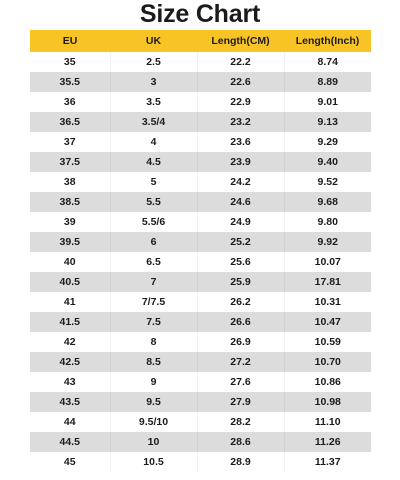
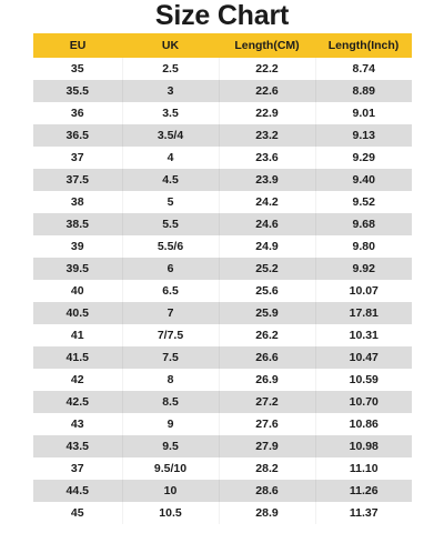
  Size Chart
  EU	UK	Length(CM)	Length(Inch)
  35	2.5	22.2	8.74
  35.5	3	22.6	8.89
  36	3.5	22.9	9.01
  36.5	3.5/4	23.2	9.13
  37	4	23.6	9.29
  37.5	4.5	23.9	9.40
  38	5	24.2	9.52
  38.5	5.5	24.6	9.68
  39	5.5/6	24.9	9.80
  39.5	6	25.2	9.92
  40	6.5	25.6	10.07
  40.5	7	25.9	17.81
  41	7/7.5	26.2	10.31
  41.5	7.5	26.6	10.47
  42	8	26.9	10.59
  42.5	8.5	27.2	10.70
  43	9	27.6	10.86
  43.5	9.5	27.9	10.98
- 44	9.5/10	28.2	11.10
+ 37	9.5/10	28.2	11.10
  44.5	10	28.6	11.26
  45	10.5	28.9	11.37
